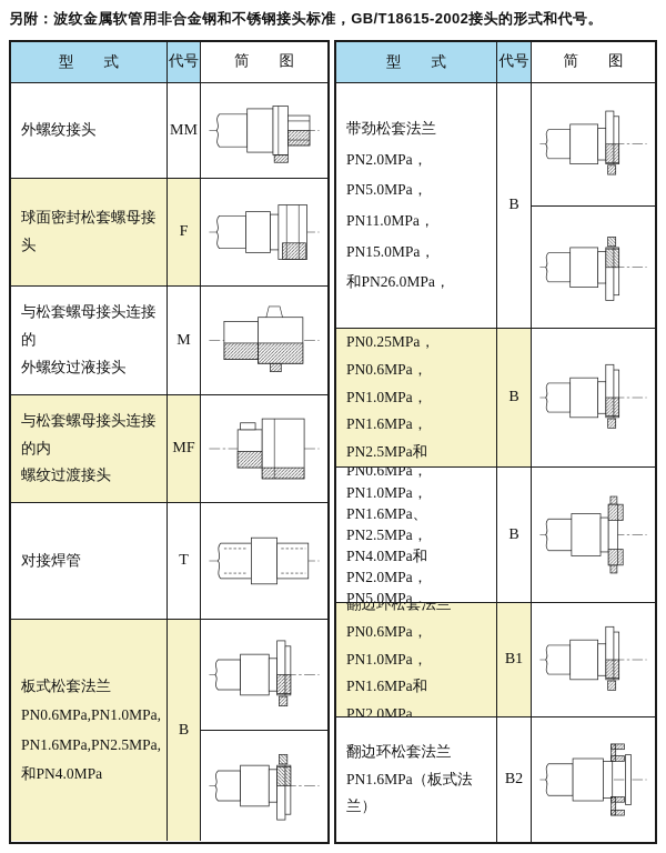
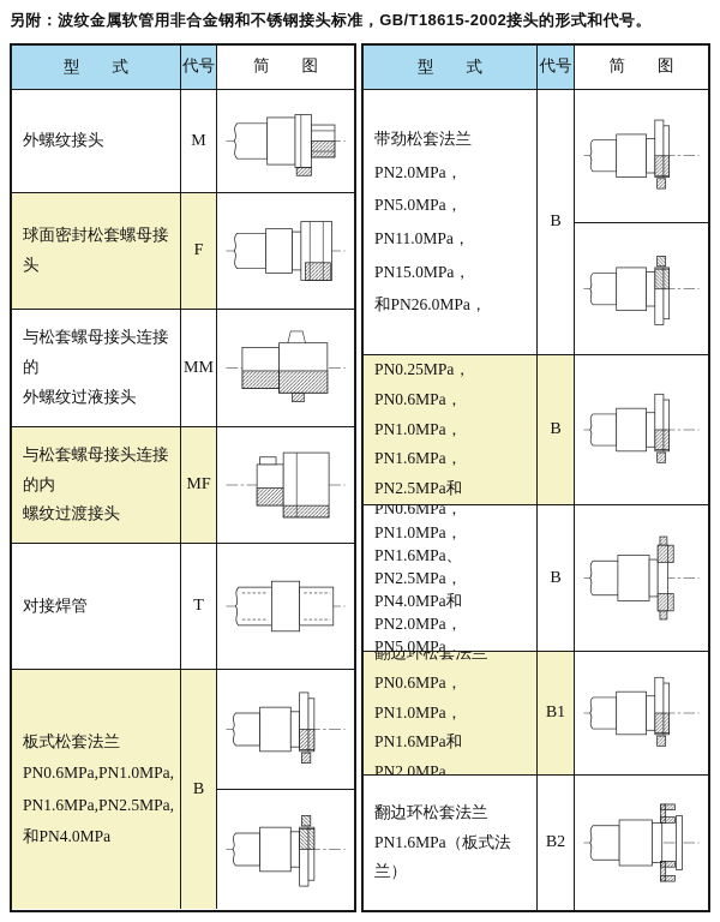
  另附：波纹金属软管用非合金钢和不锈钢接头标准，GB/T18615-2002接头的形式和代号。
  型 式
  代号
  简 图
  外螺纹接头
- MM
+ M
  球面密封松套螺母接头
  F
  与松套螺母接头连接的
  外螺纹过液接头
- M
+ MM
  与松套螺母接头连接的内
  螺纹过渡接头
  MF
  对接焊管
  T
  板式松套法兰
  PN0.6MPa,PN1.0MPa,
  PN1.6MPa,PN2.5MPa,
  和PN4.0MPa
  B
  型 式
  代号
  简 图
  带劲松套法兰
  PN2.0MPa， PN5.0MPa，
  PN11.0MPa， PN15.0MPa，
  和PN26.0MPa，
  B
  PN0.25MPa， PN0.6MPa，
  PN1.0MPa， PN1.6MPa，
  B
  PN1.0MPa， PN1.6MPa、
  PN2.5MPa， PN4.0MPa和
  PN2.0MPa， PN5.0MPa，
  B
  翻边环松套法兰
  PN0.6MPa， PN1.0MPa，
  PN1.6MPa和PN2.0MPa，
  B1
  翻边环松套法兰
  PN1.6MPa（板式法兰）
  B2
